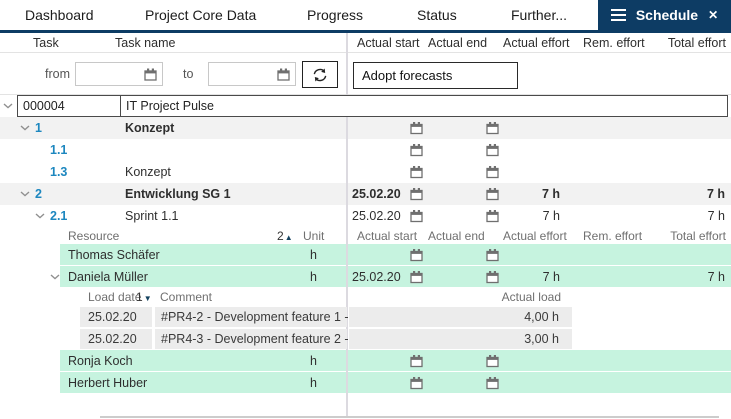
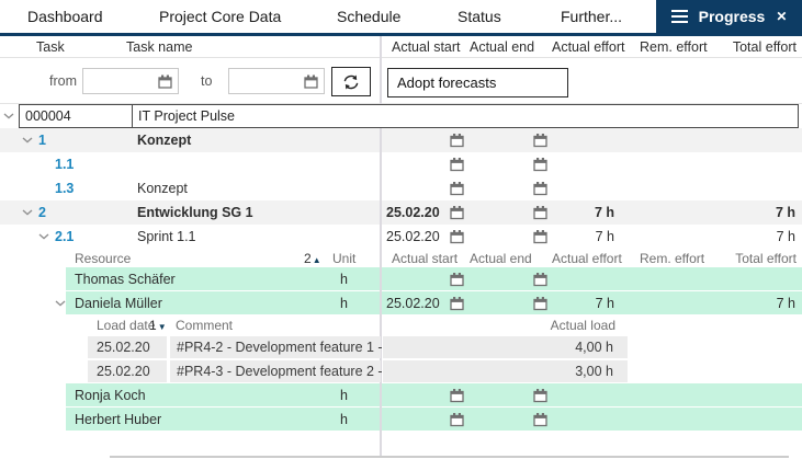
  Dashboard
  Project Core Data
- Progress
+ Schedule
  Status
  Further...
- Schedule
+ Progress
  ✕
  Task
  Task name
  Actual start
  Actual end
  Actual effort
  Rem. effort
  Total effort
  from
  to
  Adopt forecasts
  000004
  IT Project Pulse
  1
  Konzept
  1.1
  1.3
  Konzept
  2
  Entwicklung SG 1
  25.02.20
  7 h
  7 h
  2.1
  Sprint 1.1
  25.02.20
  7 h
  7 h
  Resource
  2▲
  Unit
  Actual start
  Actual end
  Actual effort
  Rem. effort
  Total effort
  Thomas Schäfer
  h
  Daniela Müller
  h
  25.02.20
  7 h
  7 h
  Load date
  1▼
  Comment
  Actual load
  25.02.20
  #PR4-2 - Development feature 1 -
  4,00 h
  25.02.20
  #PR4-3 - Development feature 2 -
  3,00 h
  Ronja Koch
  h
  Herbert Huber
  h
